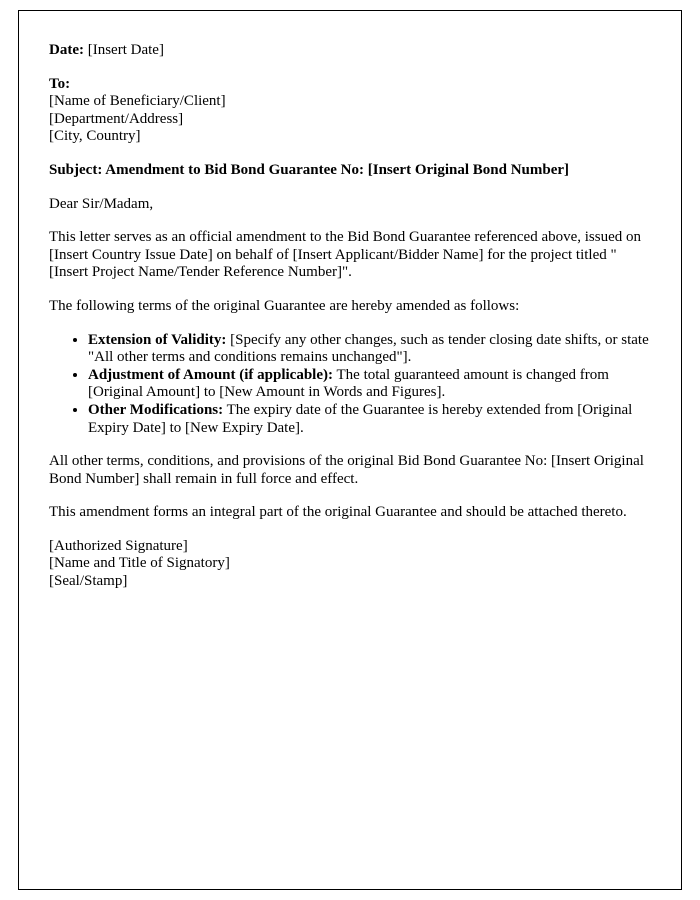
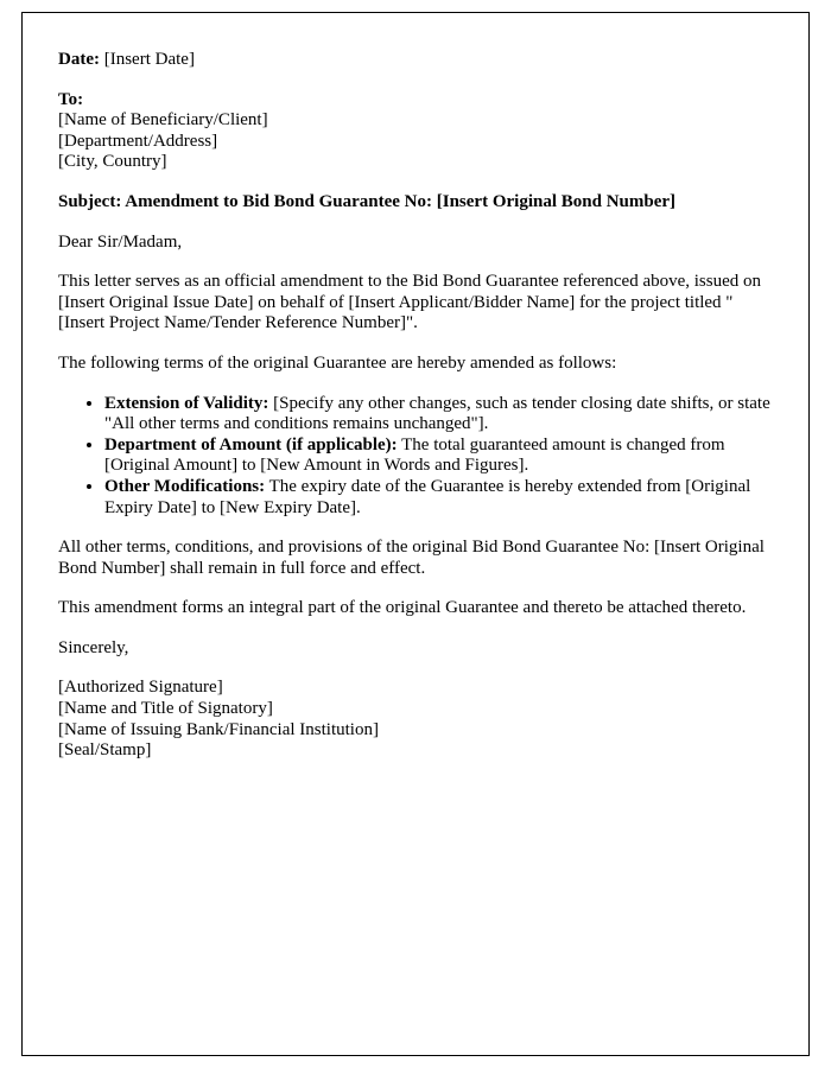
  Date: [Insert Date]
  To:
  [Name of Beneficiary/Client]
  [Department/Address]
  [City, Country]
  Subject: Amendment to Bid Bond Guarantee No: [Insert Original Bond Number]
  Dear Sir/Madam,
- This letter serves as an official amendment to the Bid Bond Guarantee referenced above, issued on [Insert Country Issue Date] on behalf of [Insert Applicant/Bidder Name] for the project titled "[Insert Project Name/Tender Reference Number]".
+ This letter serves as an official amendment to the Bid Bond Guarantee referenced above, issued on [Insert Original Issue Date] on behalf of [Insert Applicant/Bidder Name] for the project titled "[Insert Project Name/Tender Reference Number]".
  The following terms of the original Guarantee are hereby amended as follows:
  Extension of Validity: [Specify any other changes, such as tender closing date shifts, or state "All other terms and conditions remains unchanged"].
- Adjustment of Amount (if applicable): The total guaranteed amount is changed from [Original Amount] to [New Amount in Words and Figures].
+ Department of Amount (if applicable): The total guaranteed amount is changed from [Original Amount] to [New Amount in Words and Figures].
  Other Modifications: The expiry date of the Guarantee is hereby extended from [Original Expiry Date] to [New Expiry Date].
  All other terms, conditions, and provisions of the original Bid Bond Guarantee No: [Insert Original Bond Number] shall remain in full force and effect.
- This amendment forms an integral part of the original Guarantee and should be attached thereto.
+ This amendment forms an integral part of the original Guarantee and thereto be attached thereto.
+ Sincerely,
  [Authorized Signature]
  [Name and Title of Signatory]
+ [Name of Issuing Bank/Financial Institution]
  [Seal/Stamp]
